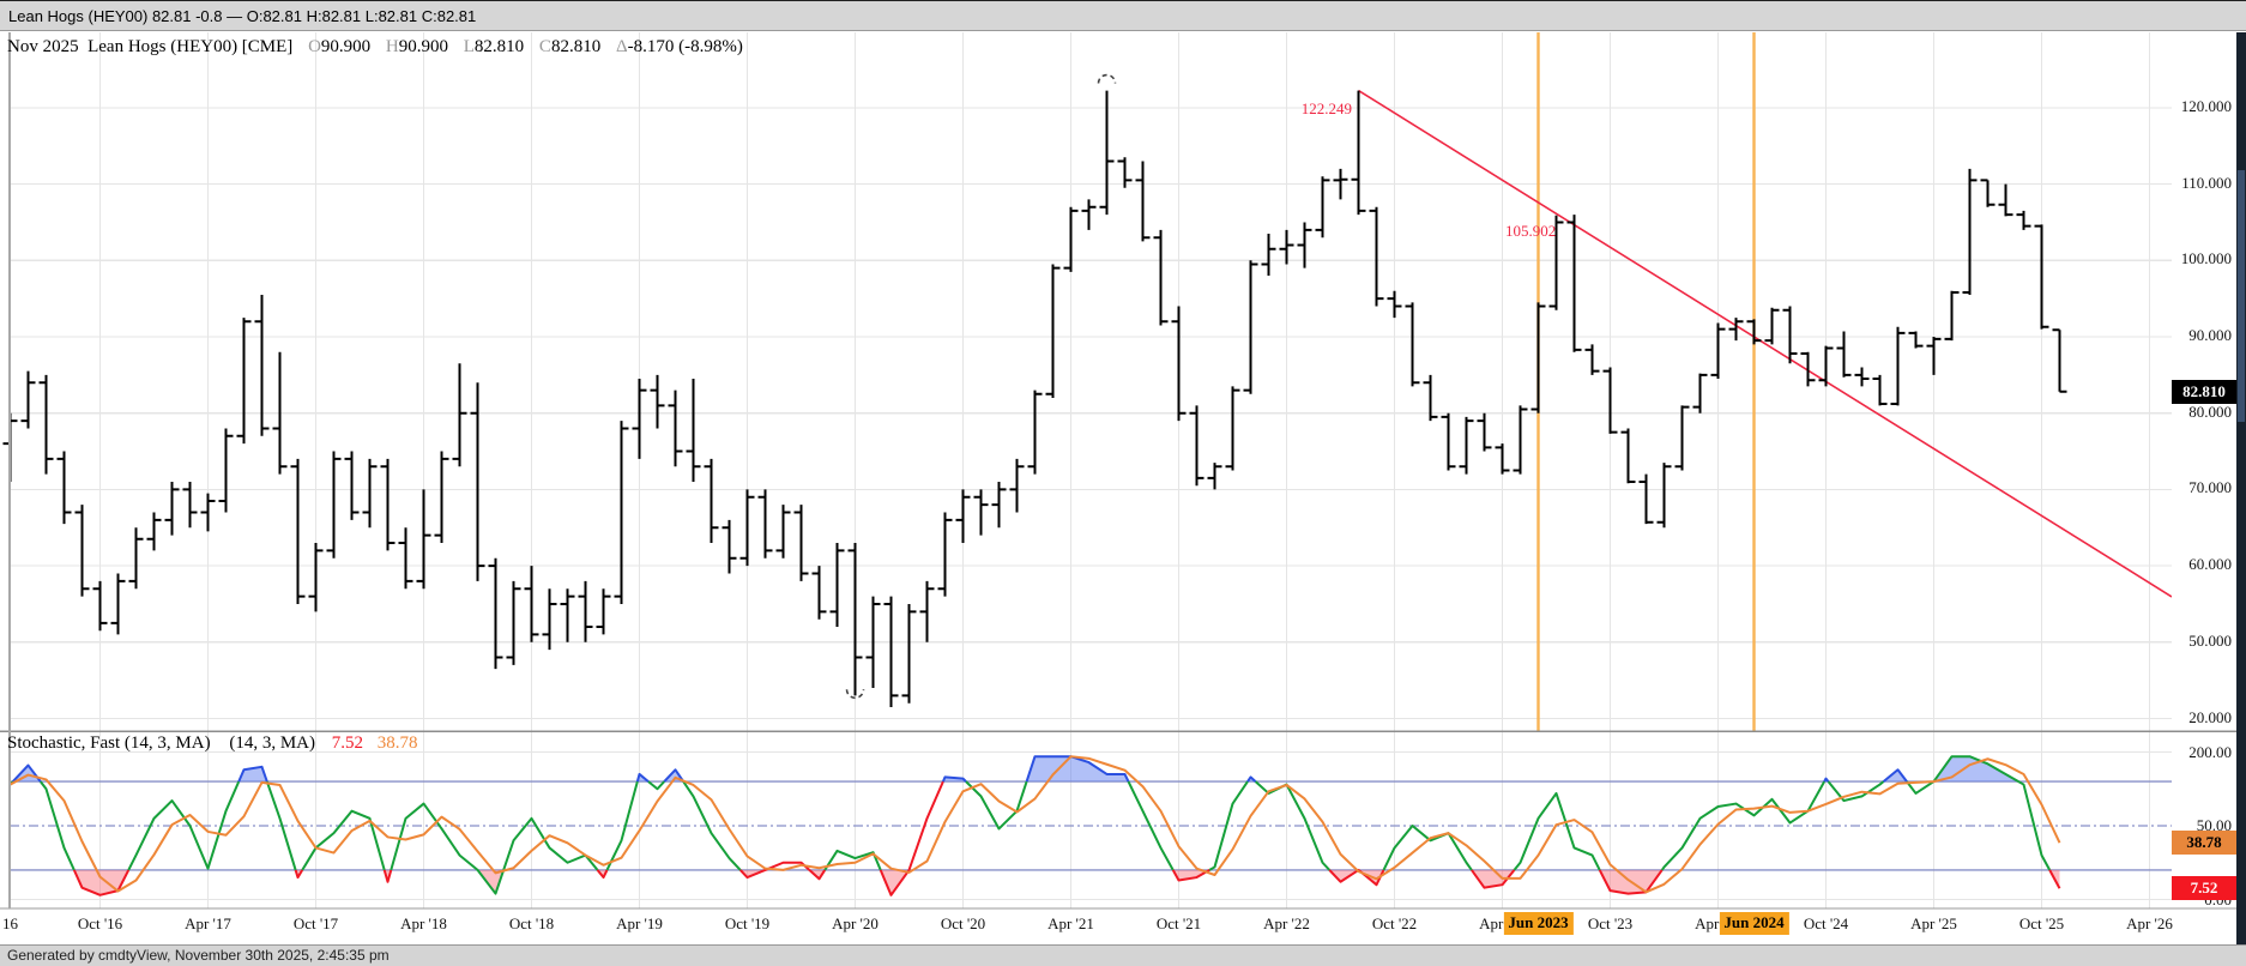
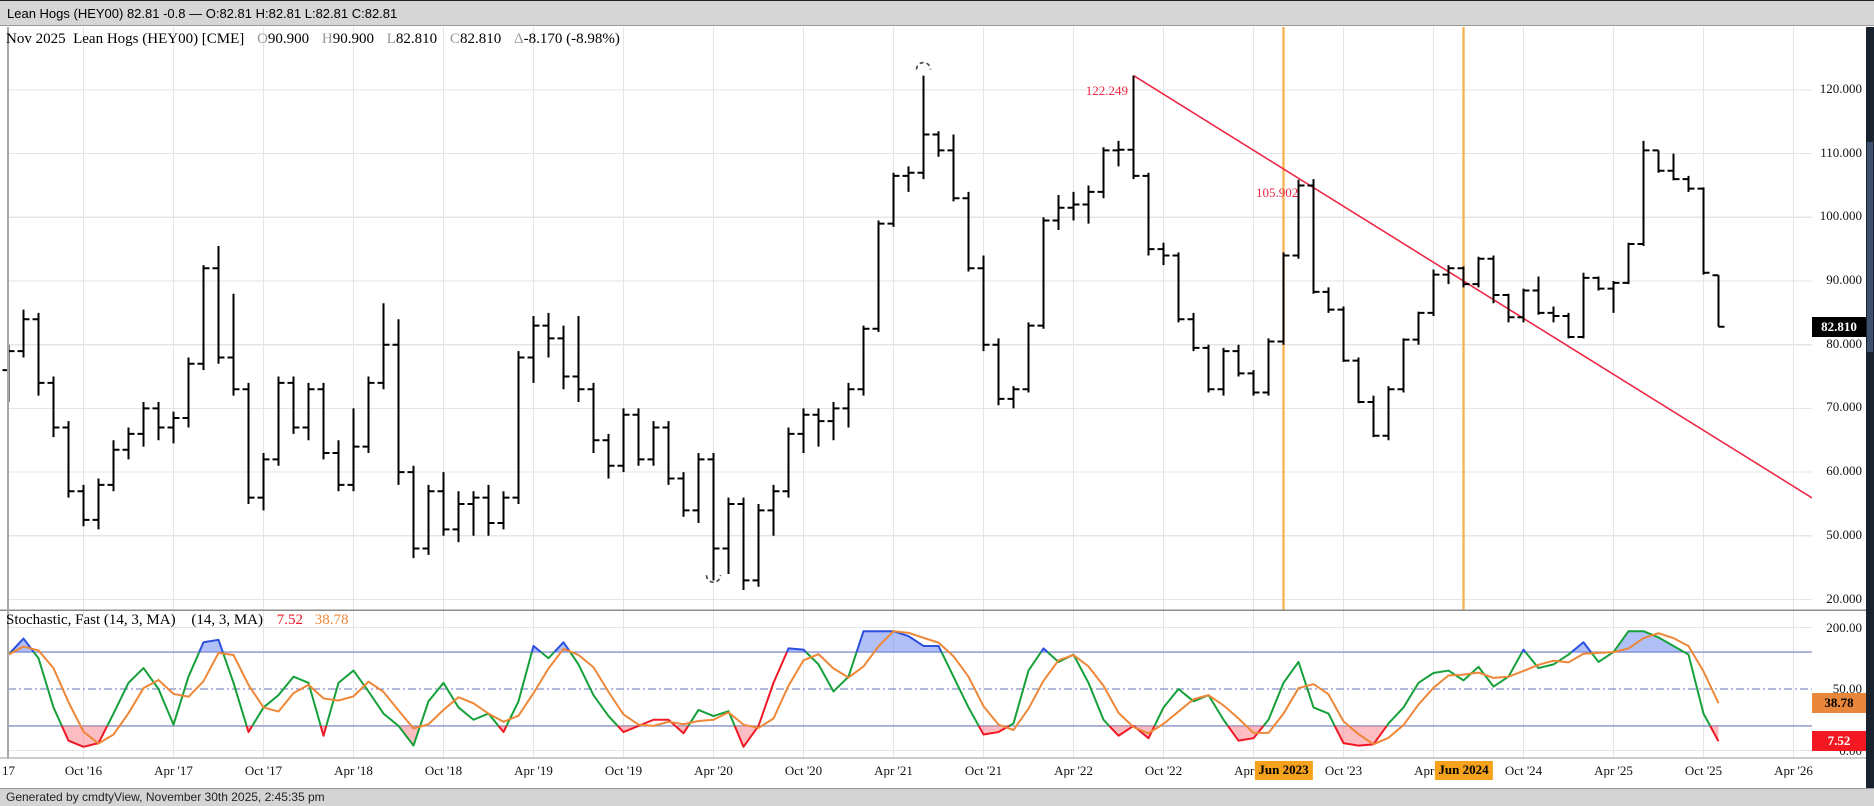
  Lean Hogs (HEY00) 82.81 -0.8 — O:82.81 H:82.81 L:82.81 C:82.81
  Nov 2025 Lean Hogs (HEY00) [CME] O90.900 H90.900 L82.810 C82.810 Δ-8.170 (-8.98%)
  Stochastic, Fast (14, 3, MA) (14, 3, MA) 7.52 38.78
  122.249
  105.902
  120.000
  110.000
  100.000
  90.000
  80.000
  70.000
  60.000
  50.000
  20.000
  200.00
  50.00
- 16
+ 17
  Oct '16
  Apr '17
  Oct '17
  Apr '18
  Oct '18
  Apr '19
  Oct '19
  Apr '20
  Oct '20
  Apr '21
  Oct '21
  Apr '22
  Oct '22
  Oct '23
  Oct '24
  Apr '25
  Oct '25
  Apr '26
  Jun 2023
  Jun 2024
  82.810
  38.78
  7.52
  Generated by cmdtyView, November 30th 2025, 2:45:35 pm
